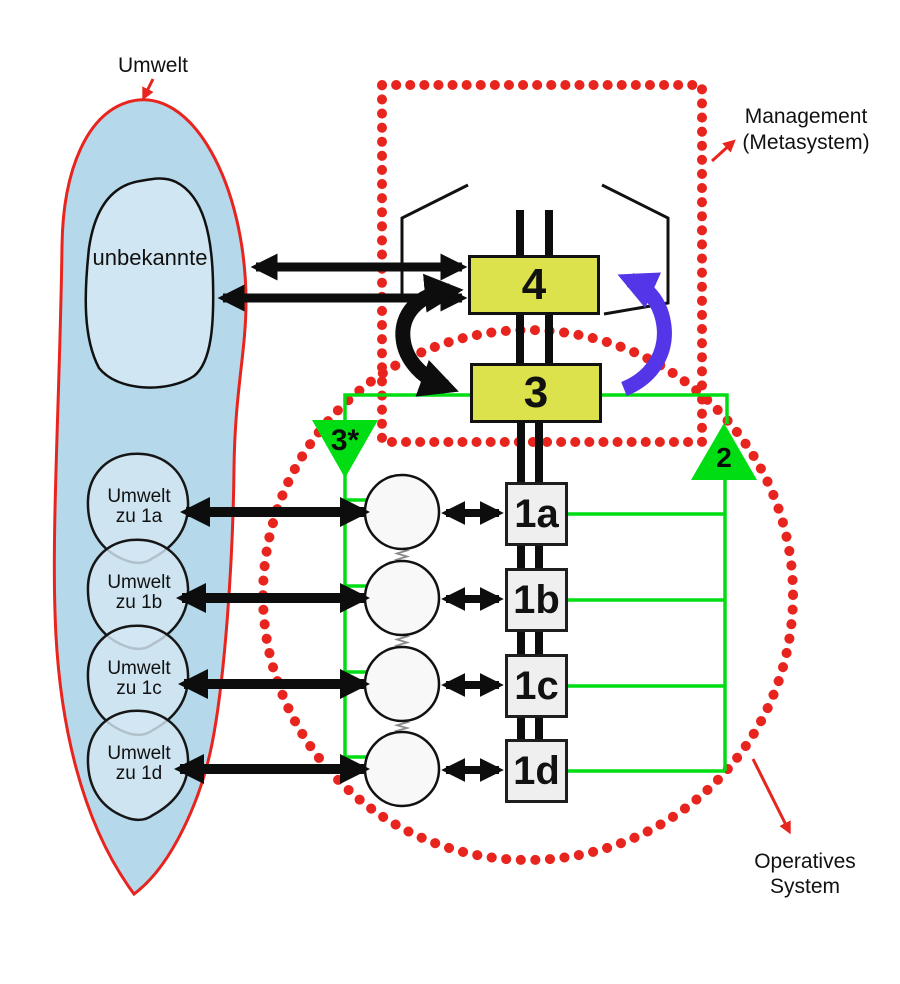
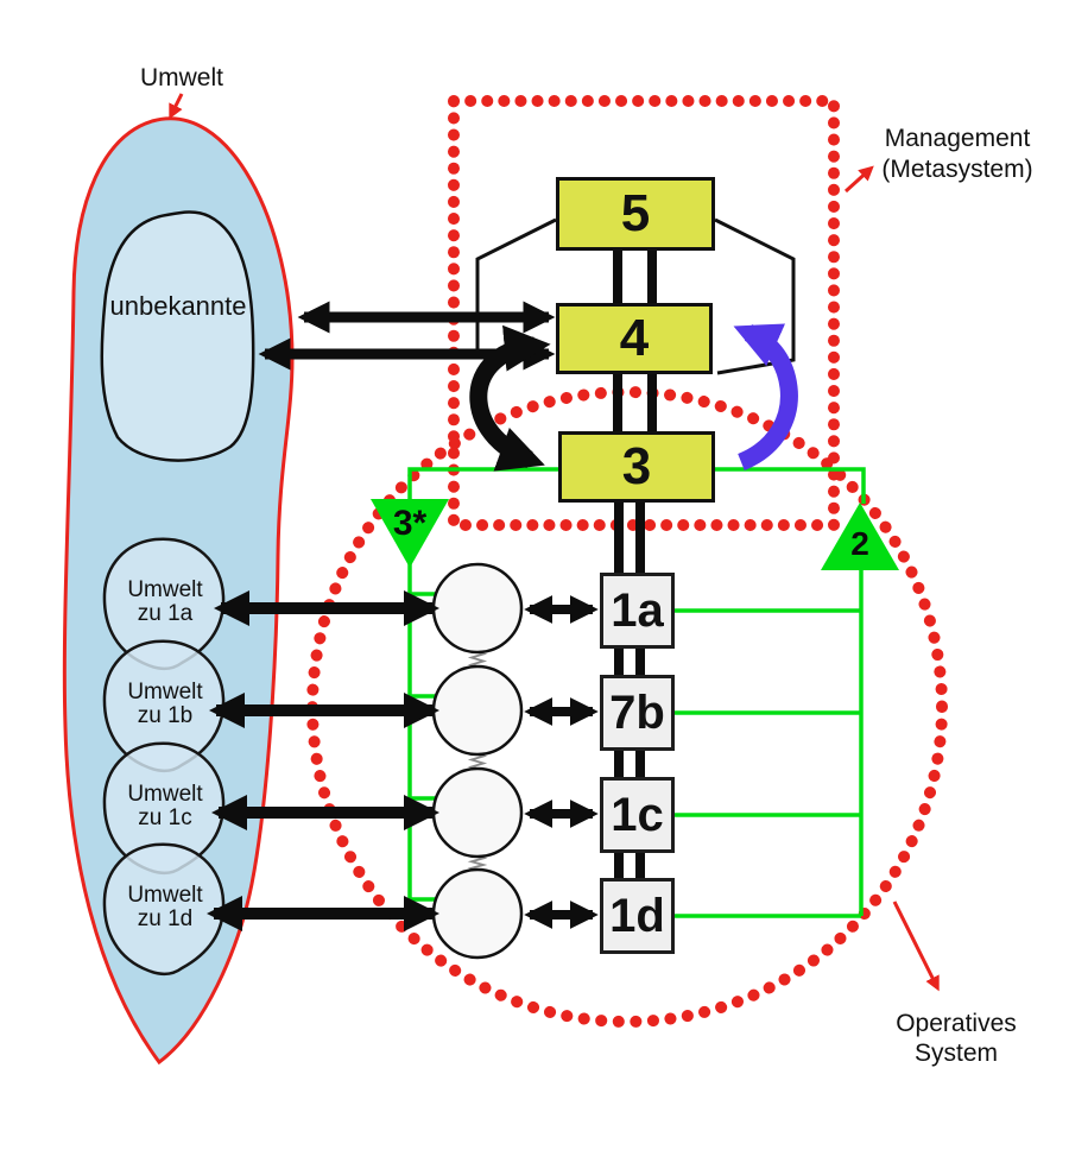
+ 5
  4
  3
  1a
- 1b
+ 7b
  1c
  1d
  3*
  2
  Umwelt
  Management
  (Metasystem)
  Operatives
  System
  unbekannte
  Umwelt
  zu 1a
  Umwelt
  zu 1b
  Umwelt
  zu 1c
  Umwelt
  zu 1d
